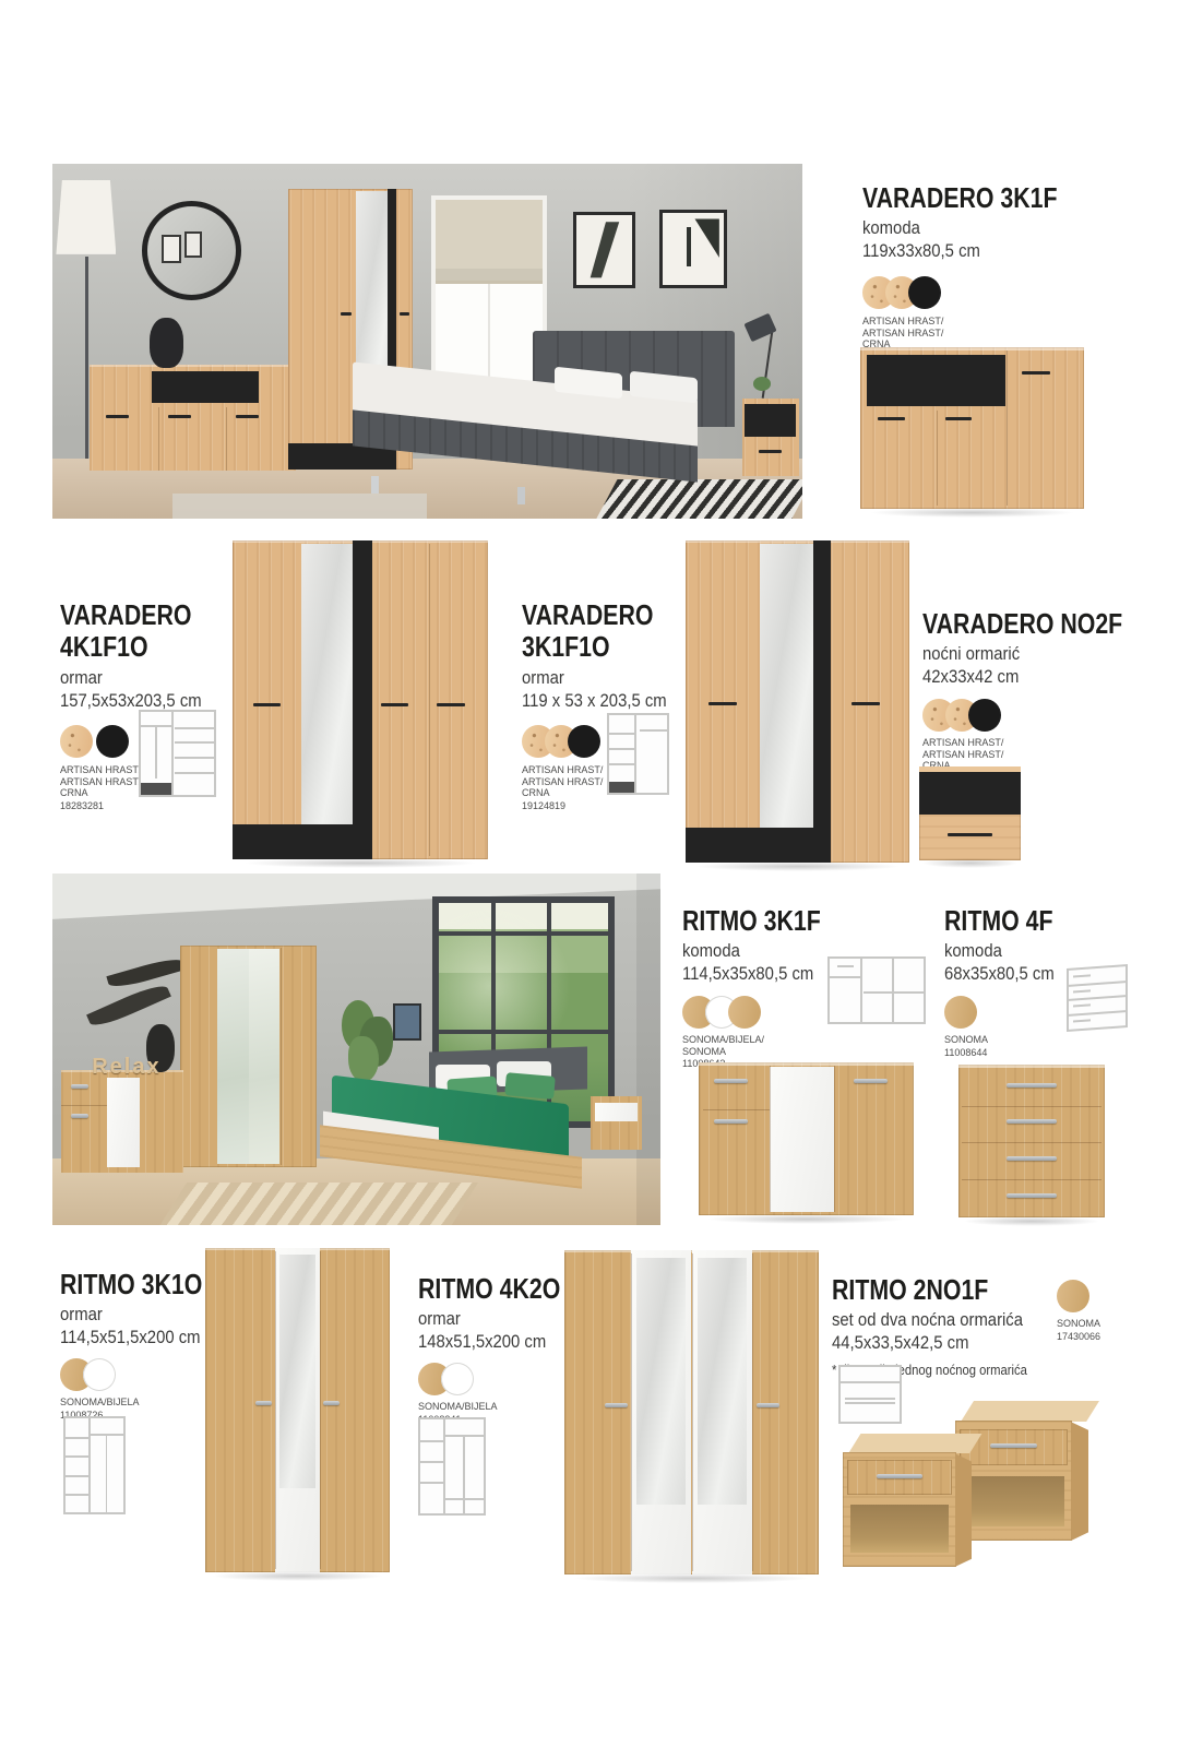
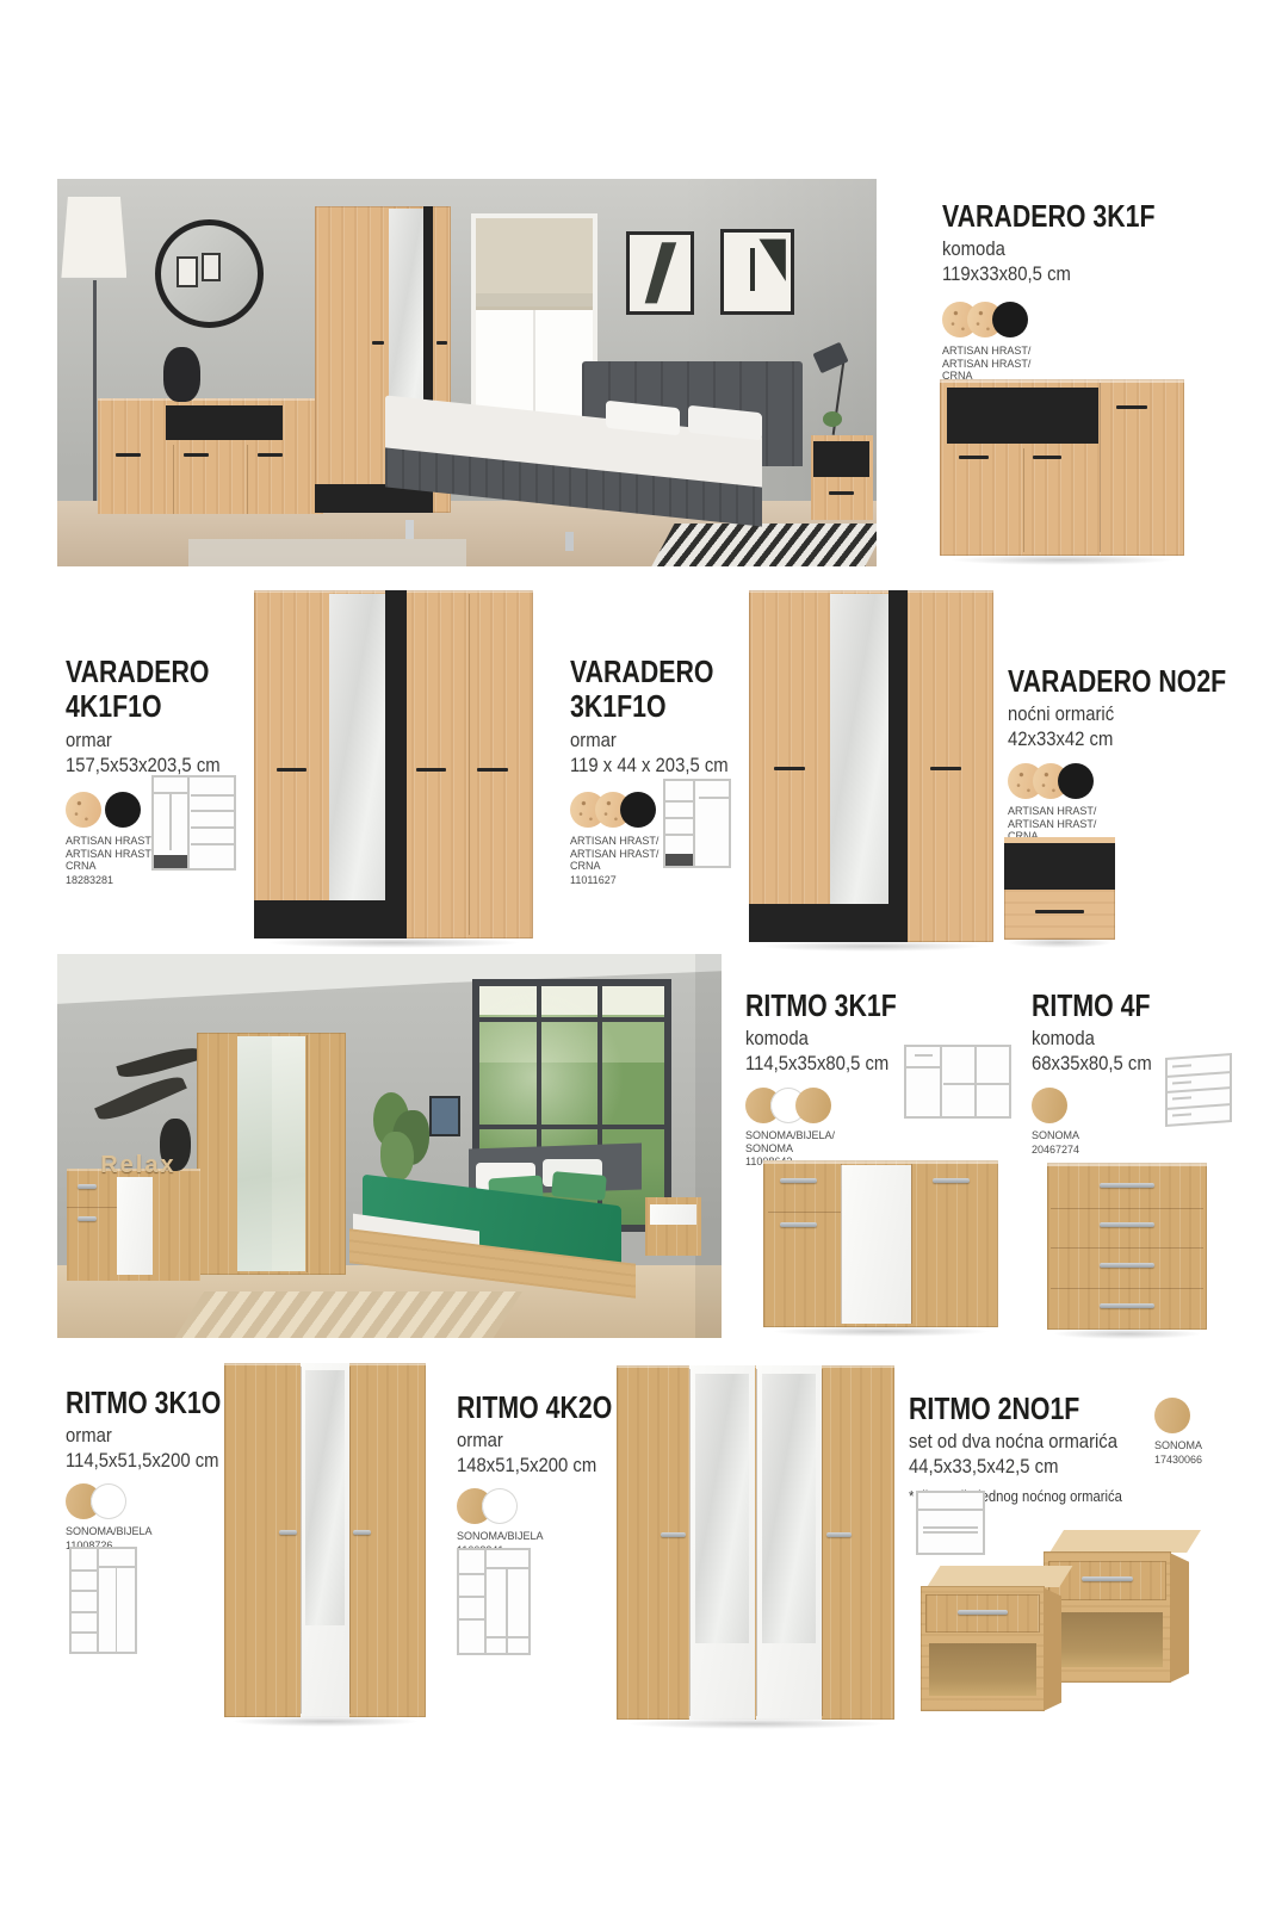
  VARADERO 3K1F
  komoda
  119x33x80,5 cm
  ARTISAN HRAST/
  ARTISAN HRAST/
  CRNA
  VARADERO
  4K1F1O
  ormar
  157,5x53x203,5 cm
  ARTISAN HRAST
  ARTISAN HRAST
  CRNA
  18283281
  VARADERO
  3K1F1O
  ormar
- 119 x 53 x 203,5 cm
+ 119 x 44 x 203,5 cm
  ARTISAN HRAST/
  ARTISAN HRAST/
  CRNA
- 19124819
+ 11011627
  VARADERO NO2F
  noćni ormarić
  42x33x42 cm
  ARTISAN HRAST/
  ARTISAN HRAST/
  CRNA
  Relax
  RITMO 3K1F
  komoda
  114,5x35x80,5 cm
  SONOMA/BIJELA/
  SONOMA
  RITMO 4F
  komoda
  68x35x80,5 cm
  SONOMA
- 11008644
+ 20467274
  RITMO 3K1O
  ormar
  114,5x51,5x200 cm
  SONOMA/BIJELA
  11008726
  RITMO 4K2O
  ormar
  148x51,5x200 cm
  SONOMA/BIJELA
  RITMO 2NO1F
  set od dva noćna ormarića
  44,5x33,5x42,5 cm
  SONOMA
  17430066
